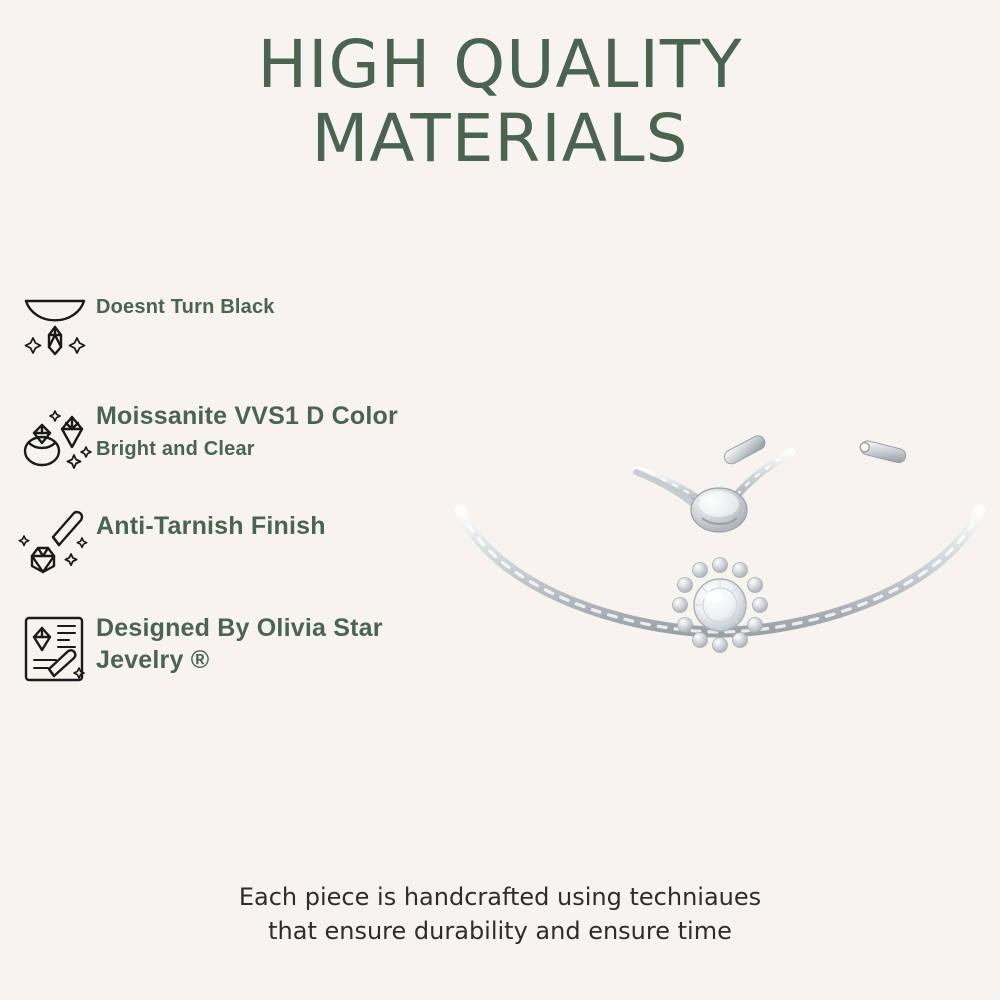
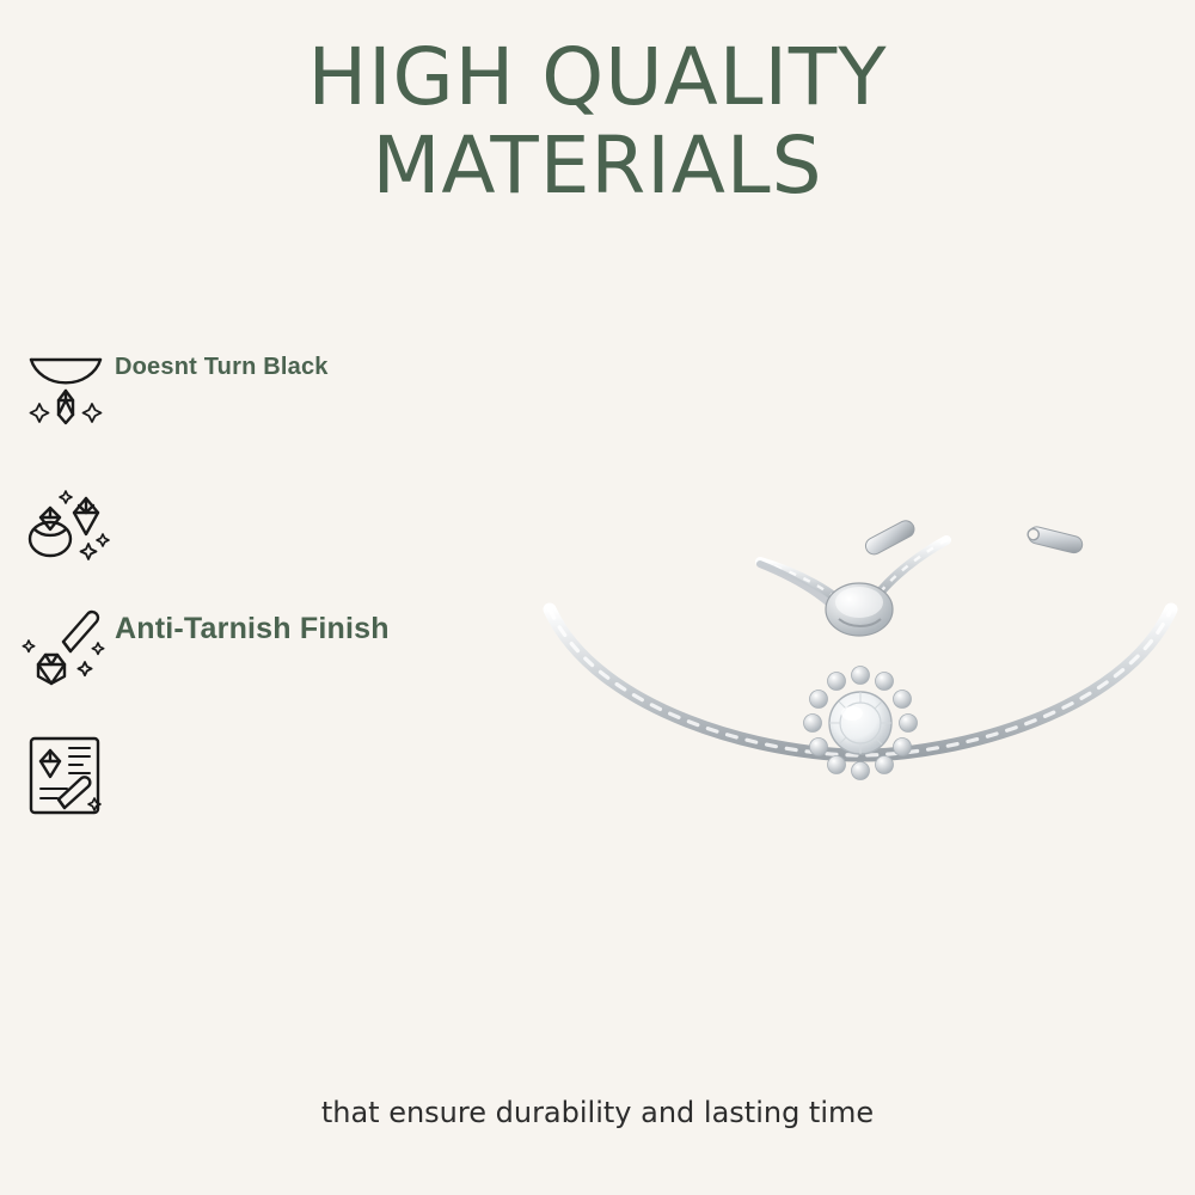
  HIGH QUALITY
  MATERIALS
  Doesnt Turn Black
- Moissanite VVS1 D Color
- Bright and Clear
  Anti-Tarnish Finish
- Designed By Olivia Star
- Jevelry ®
- Each piece is handcrafted using techniaues
- that ensure durability and ensure time
+ that ensure durability and lasting time
